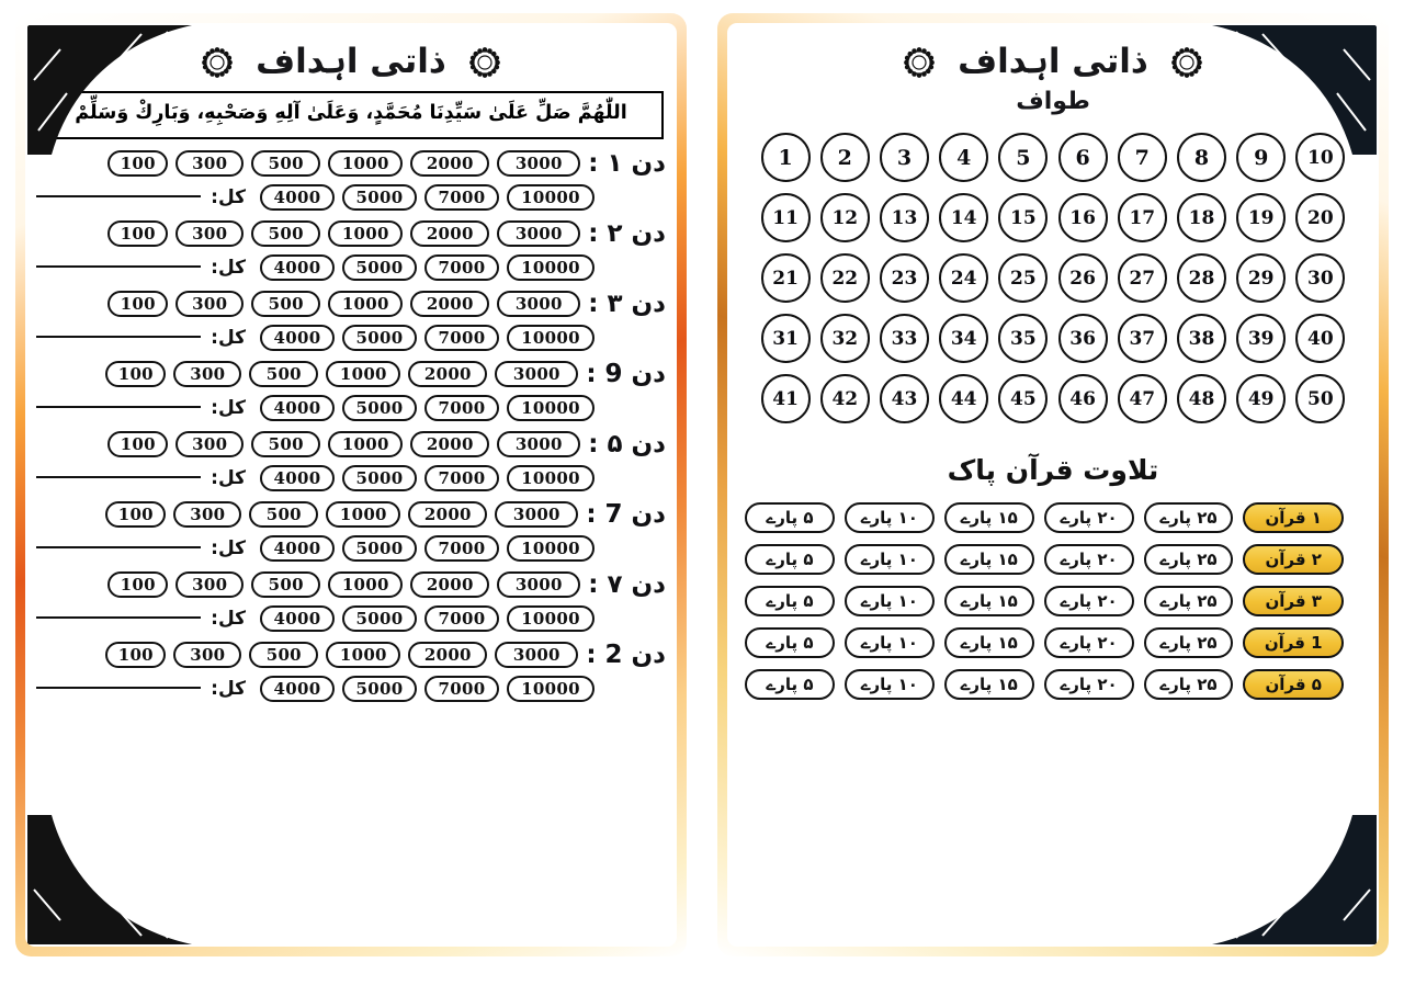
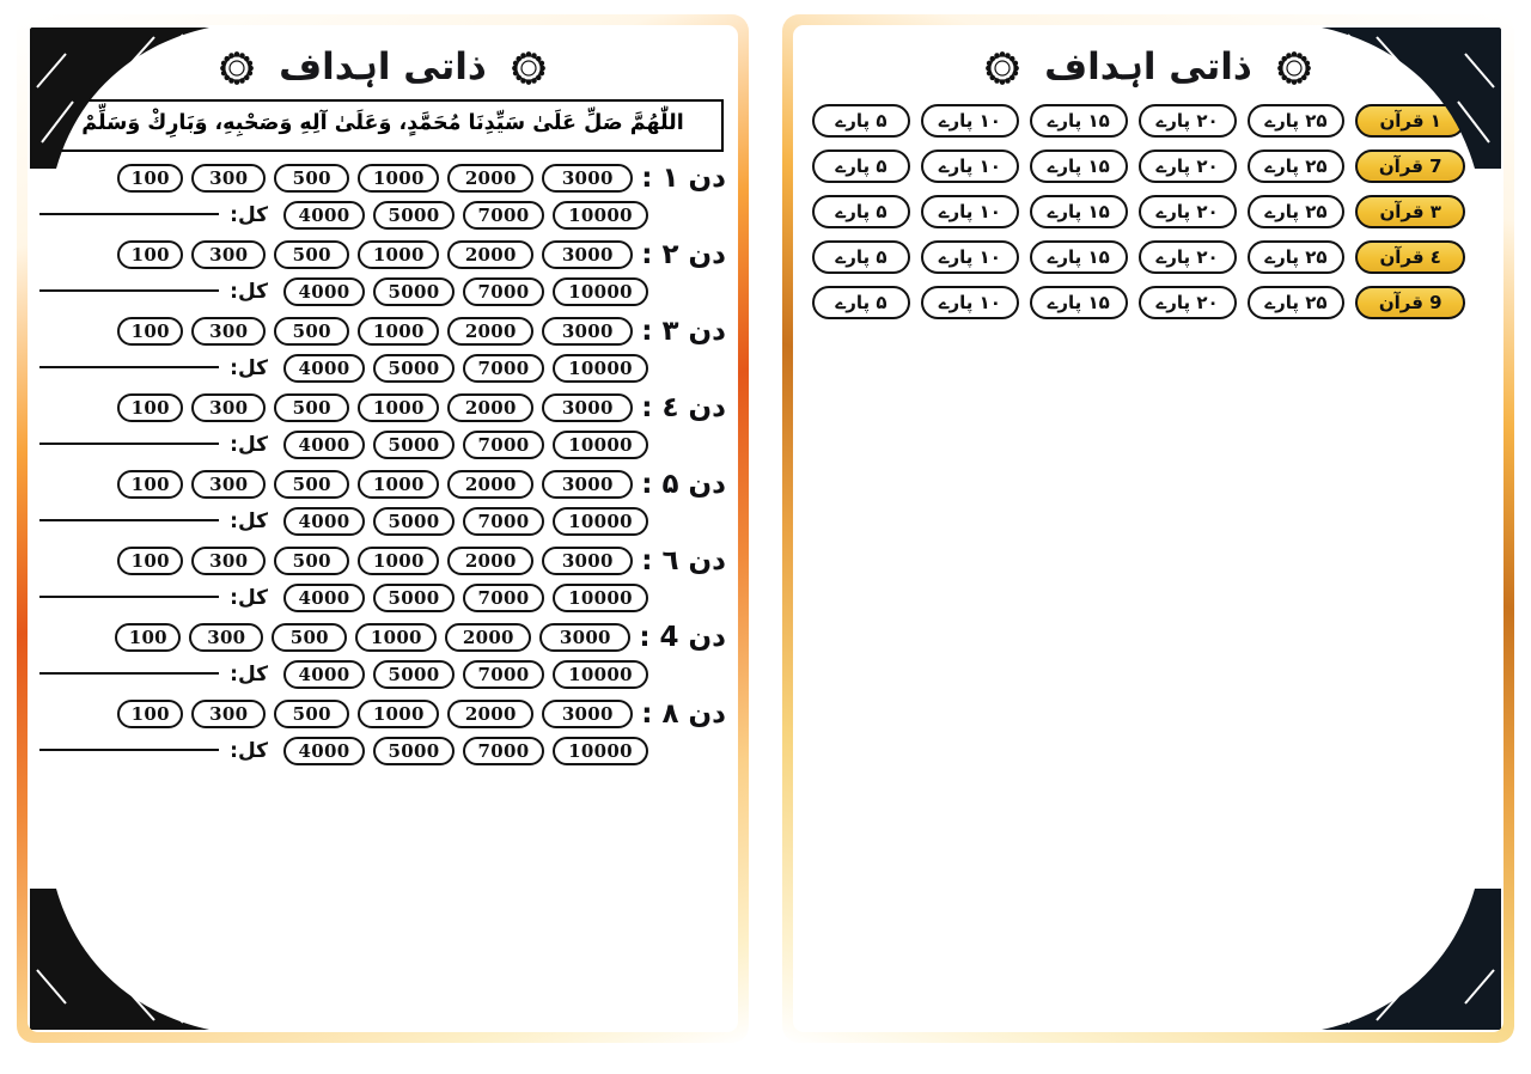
  ذاتی اہداف
  اللّٰهُمَّ صَلِّ عَلَىٰ سَيِّدِنَا مُحَمَّدٍ، وَعَلَىٰ آلِهِ وَصَحْبِهِ، وَبَارِكْ وَسَلِّمْ
  دن ۱ :
  3000
  2000
  1000
  500
  300
  100
  10000
  7000
  5000
  4000
  کل:
  دن ۲ :
  3000
  2000
  1000
  500
  300
  100
  10000
  7000
  5000
  4000
  کل:
  دن ۳ :
  3000
  2000
  1000
  500
  300
  100
  10000
  7000
  5000
  4000
  کل:
- دن 9 :
+ دن ٤ :
  3000
  2000
  1000
  500
  300
  100
  10000
  7000
  5000
  4000
  کل:
  دن ۵ :
  3000
  2000
  1000
  500
  300
  100
  10000
  7000
  5000
  4000
  کل:
- دن 7 :
+ دن ٦ :
  3000
  2000
  1000
  500
  300
  100
  10000
  7000
  5000
  4000
  کل:
- دن ۷ :
+ دن 4 :
  3000
  2000
  1000
  500
  300
  100
  10000
  7000
  5000
  4000
  کل:
- دن 2 :
+ دن ۸ :
  3000
  2000
  1000
  500
  300
  100
  10000
  7000
  5000
  4000
  کل:
  ذاتی اہداف
- طواف
- 1
- 2
- 3
- 4
- 5
- 6
- 7
- 8
- 9
- 10
- 11
- 12
- 13
- 14
- 15
- 16
- 17
- 18
- 19
- 20
- 21
- 22
- 23
- 24
- 25
- 26
- 27
- 28
- 29
- 30
- 31
- 32
- 33
- 34
- 35
- 36
- 37
- 38
- 39
- 40
- 41
- 42
- 43
- 44
- 45
- 46
- 47
- 48
- 49
- 50
- تلاوت قرآن پاک
  ۱ قرآن
  ۲۵ پارے
  ۲۰ پارے
  ۱۵ پارے
  ۱۰ پارے
  ۵ پارے
- ۲ قرآن
+ 7 قرآن
  ۲۵ پارے
  ۲۰ پارے
  ۱۵ پارے
  ۱۰ پارے
  ۵ پارے
  ۳ قرآن
  ۲۵ پارے
  ۲۰ پارے
  ۱۵ پارے
  ۱۰ پارے
  ۵ پارے
- 1 قرآن
+ ٤ قرآن
  ۲۵ پارے
  ۲۰ پارے
  ۱۵ پارے
  ۱۰ پارے
  ۵ پارے
- ۵ قرآن
+ 9 قرآن
  ۲۵ پارے
  ۲۰ پارے
  ۱۵ پارے
  ۱۰ پارے
  ۵ پارے
